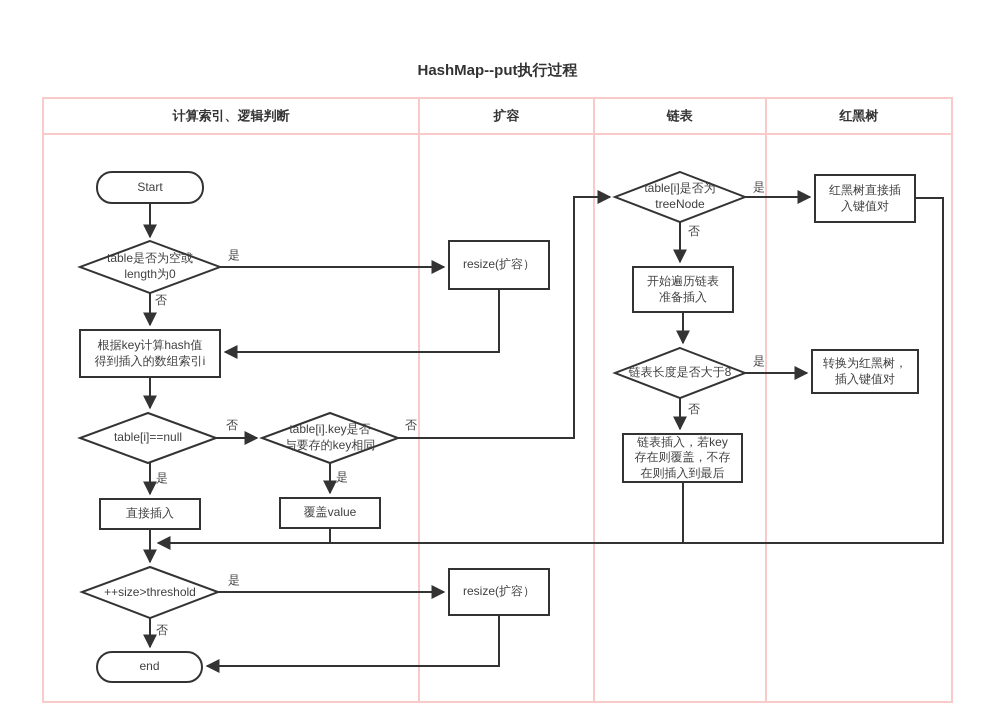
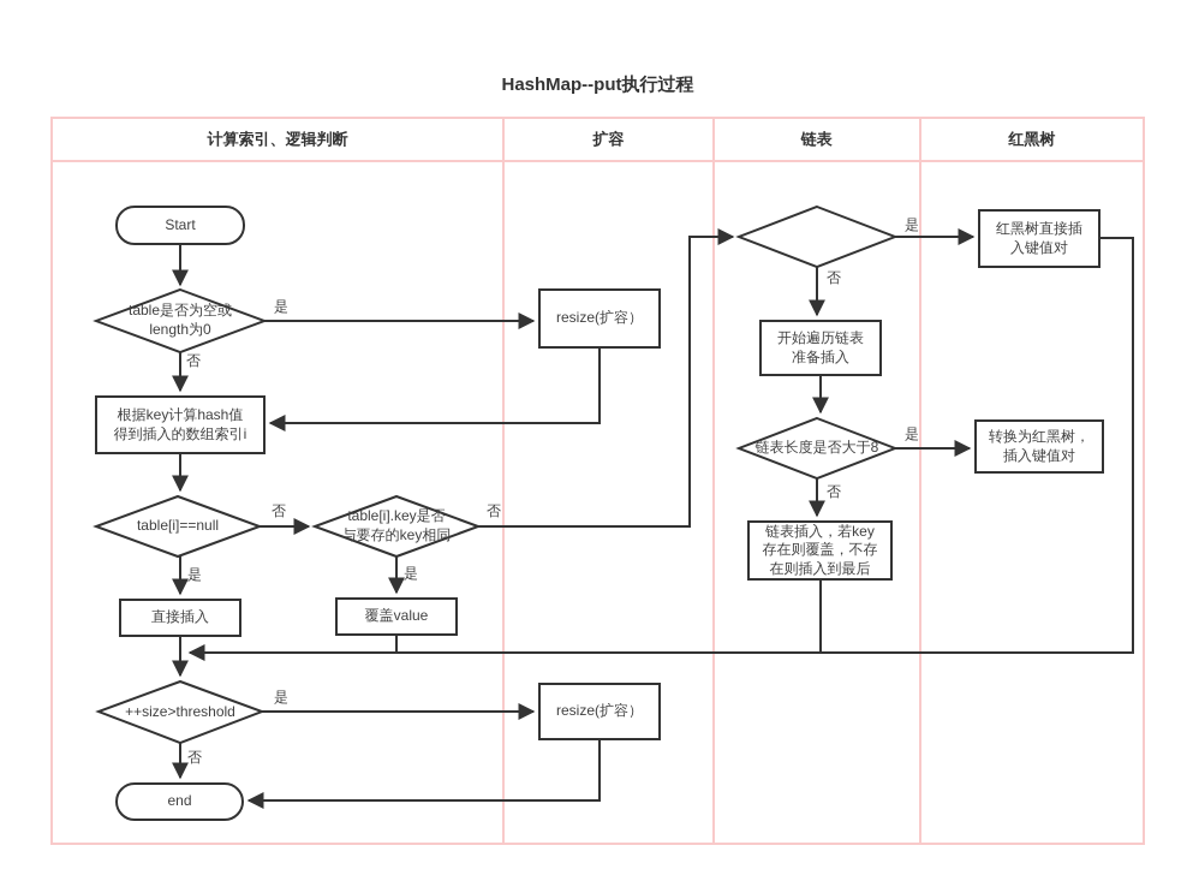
  HashMap--put执行过程
  计算索引、逻辑判断
  扩容
  链表
  红黑树
  Start
  table是否为空或
  length为0
  resize(扩容）
  根据key计算hash值
  得到插入的数组索引i
  table[i]==null
  table[i].key是否
  与要存的key相同
  直接插入
  覆盖value
  ++size>threshold
  end
  resize(扩容）
- table[i]是否为
- treeNode
  开始遍历链表
  准备插入
  链表长度是否大于8
  链表插入，若key
  存在则覆盖，不存
  在则插入到最后
  红黑树直接插
  入键值对
  转换为红黑树，
  插入键值对
  是
  否
  否
  是
  是
  否
  是
  否
  是
  否
  是
  否
